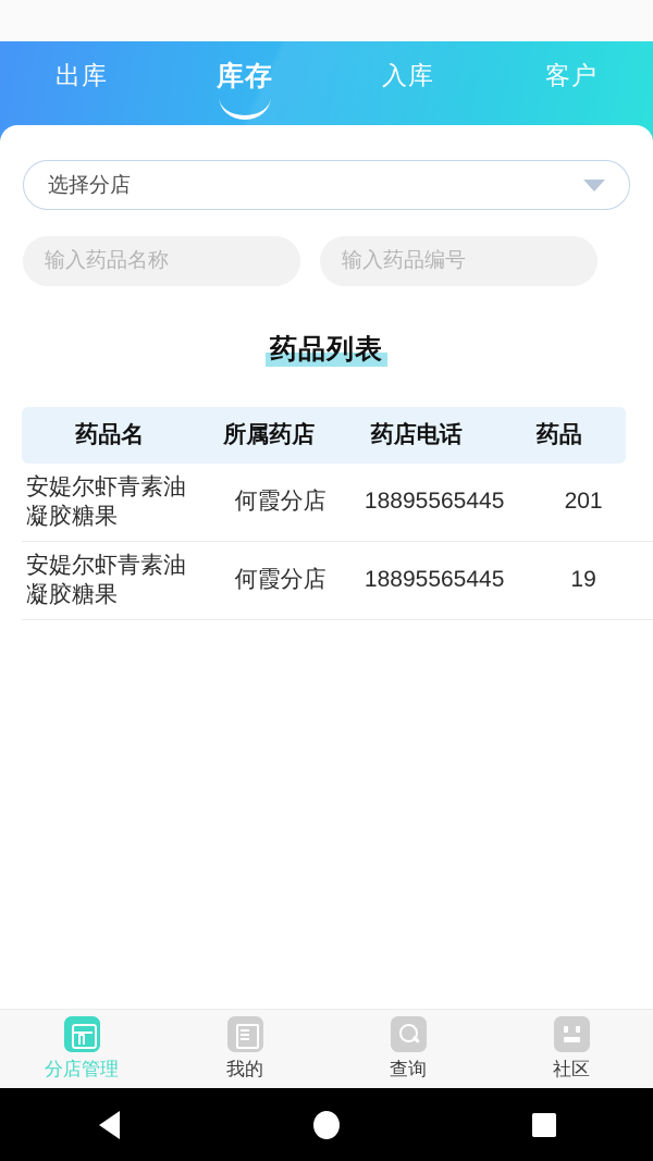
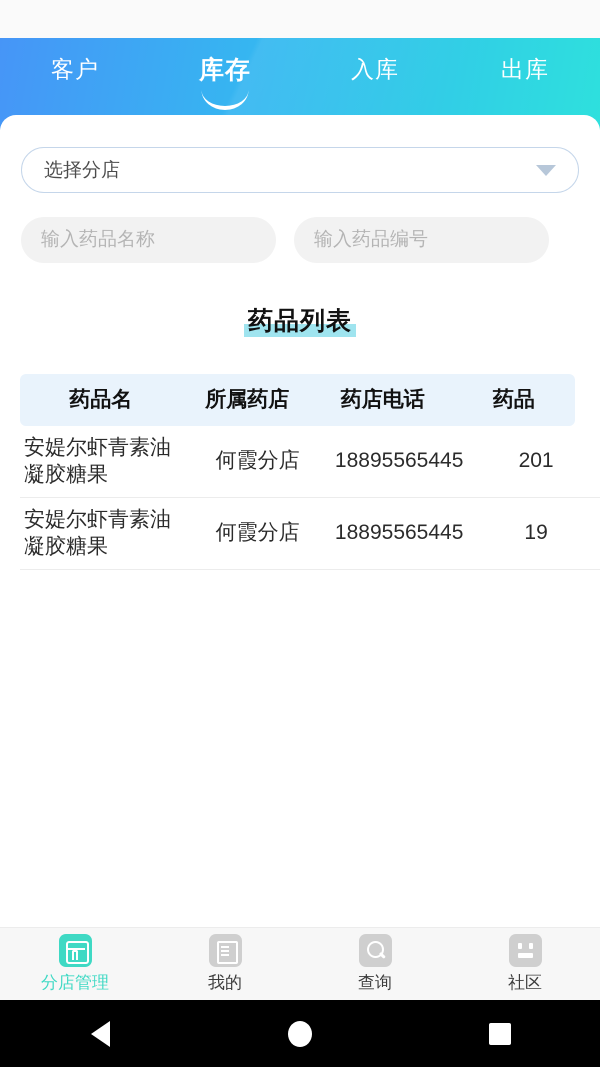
- 出库
+ 客户
  库存
  入库
- 客户
+ 出库
  选择分店
  输入药品名称
  输入药品编号
  药品列表
  药品名
  所属药店
  药店电话
  药品
  安媞尔虾青素油凝胶糖果
  何霞分店
  18895565445
  201
  安媞尔虾青素油凝胶糖果
  何霞分店
  18895565445
  19
  分店管理
  我的
  查询
  社区
